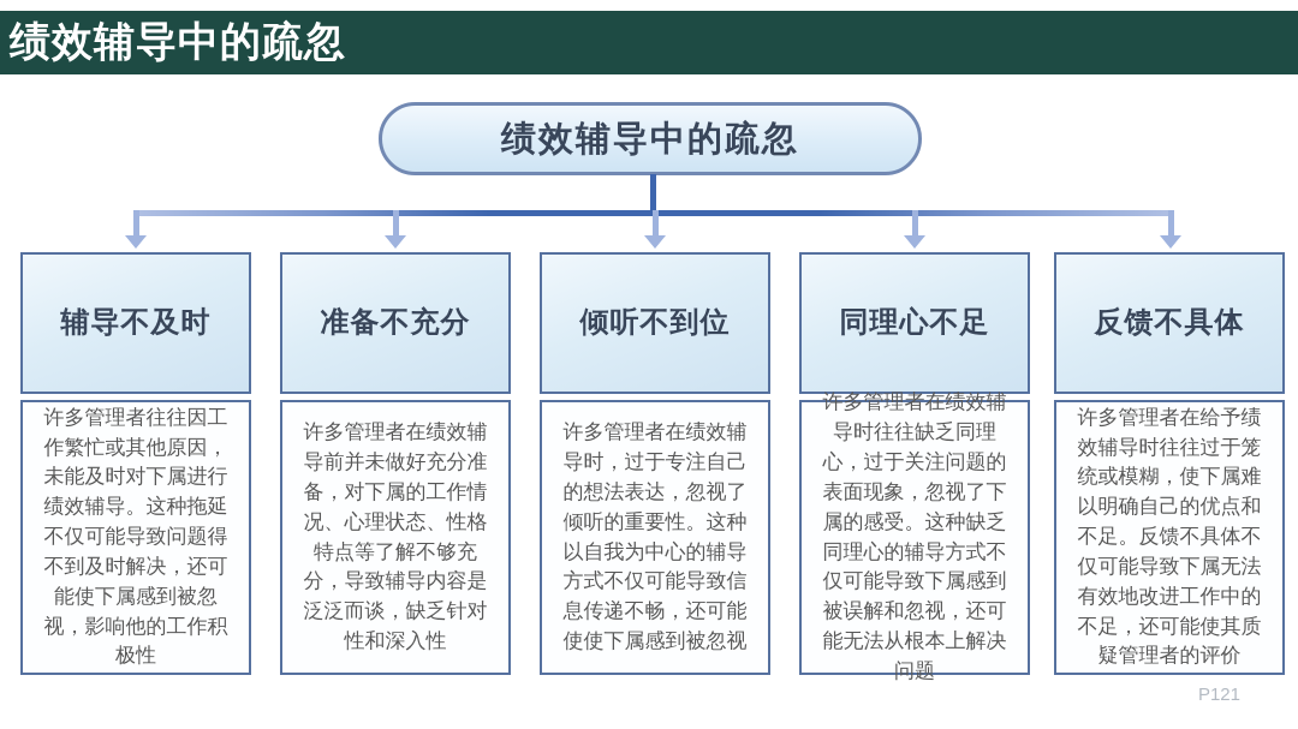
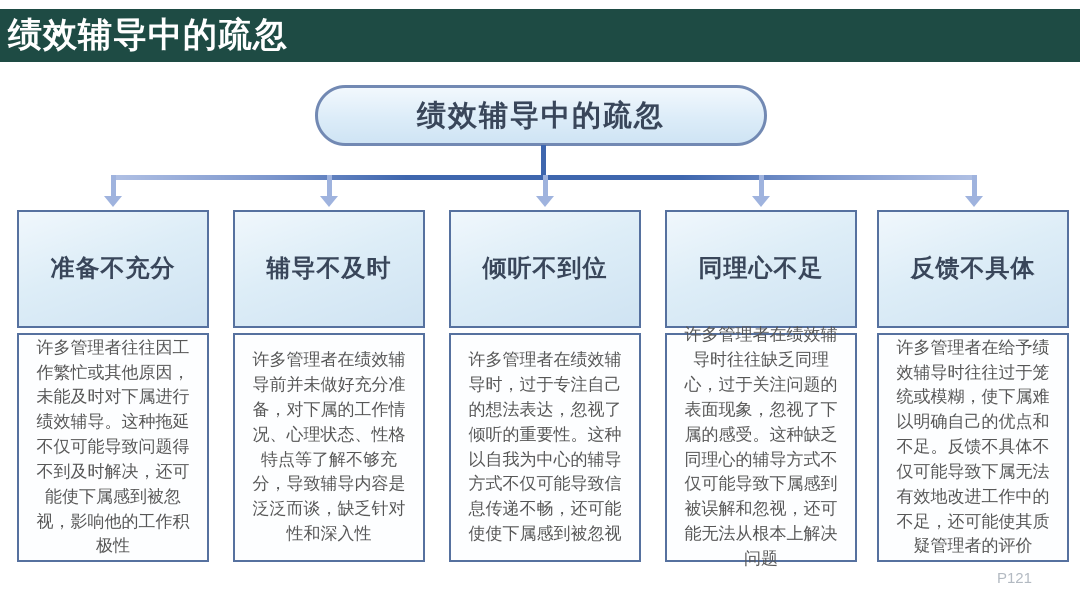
  绩效辅导中的疏忽
  绩效辅导中的疏忽
- 辅导不及时
+ 准备不充分
  许多管理者往往因工作繁忙或其他原因，未能及时对下属进行绩效辅导。这种拖延不仅可能导致问题得不到及时解决，还可能使下属感到被忽视，影响他的工作积极性
- 准备不充分
+ 辅导不及时
  许多管理者在绩效辅导前并未做好充分准备，对下属的工作情况、心理状态、性格特点等了解不够充分，导致辅导内容是泛泛而谈，缺乏针对性和深入性
  倾听不到位
  许多管理者在绩效辅导时，过于专注自己的想法表达，忽视了倾听的重要性。这种以自我为中心的辅导方式不仅可能导致信息传递不畅，还可能使使下属感到被忽视
  同理心不足
  许多管理者在绩效辅导时往往缺乏同理心，过于关注问题的表面现象，忽视了下属的感受。这种缺乏同理心的辅导方式不仅可能导致下属感到被误解和忽视，还可能无法从根本上解决问题
  反馈不具体
  许多管理者在给予绩效辅导时往往过于笼统或模糊，使下属难以明确自己的优点和不足。反馈不具体不仅可能导致下属无法有效地改进工作中的不足，还可能使其质疑管理者的评价
  P121
